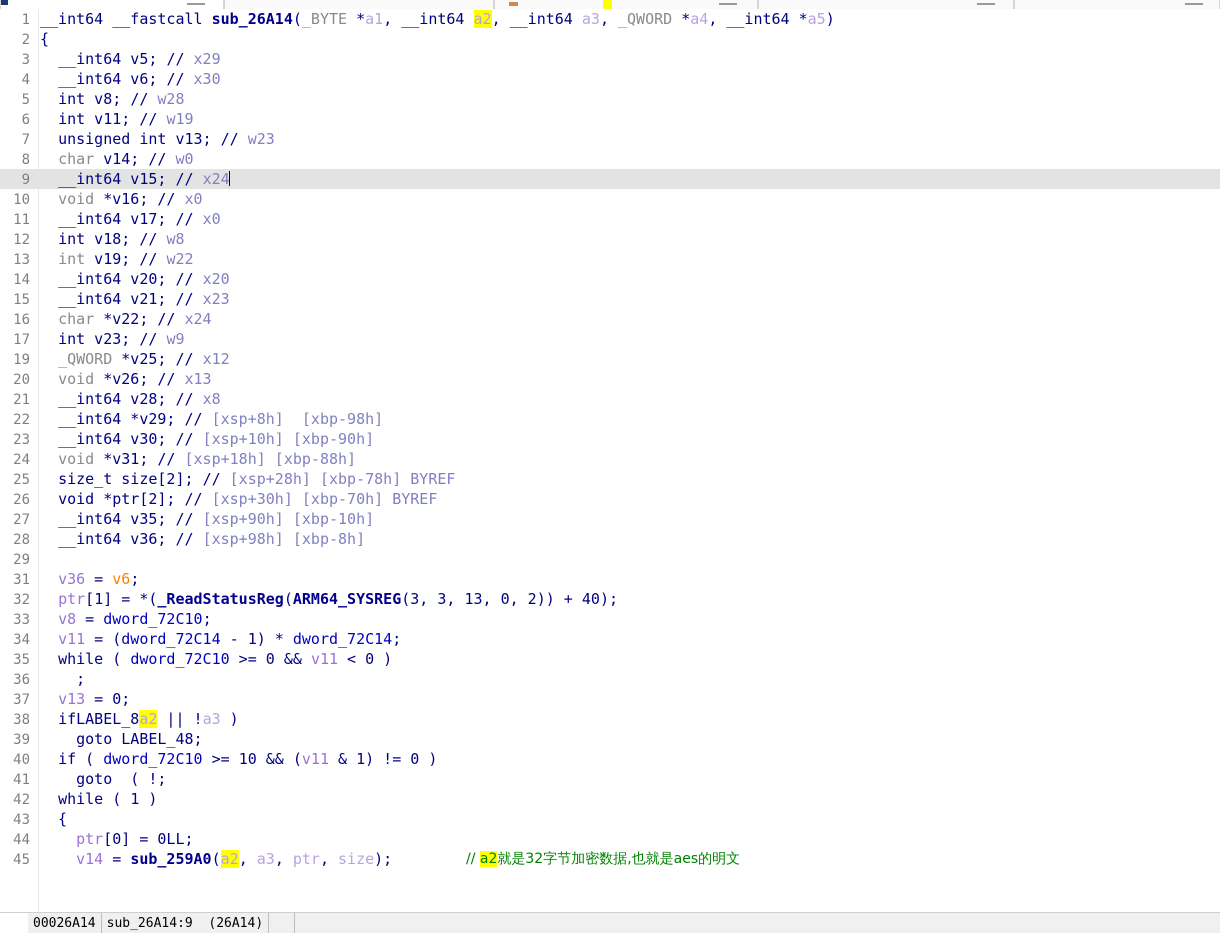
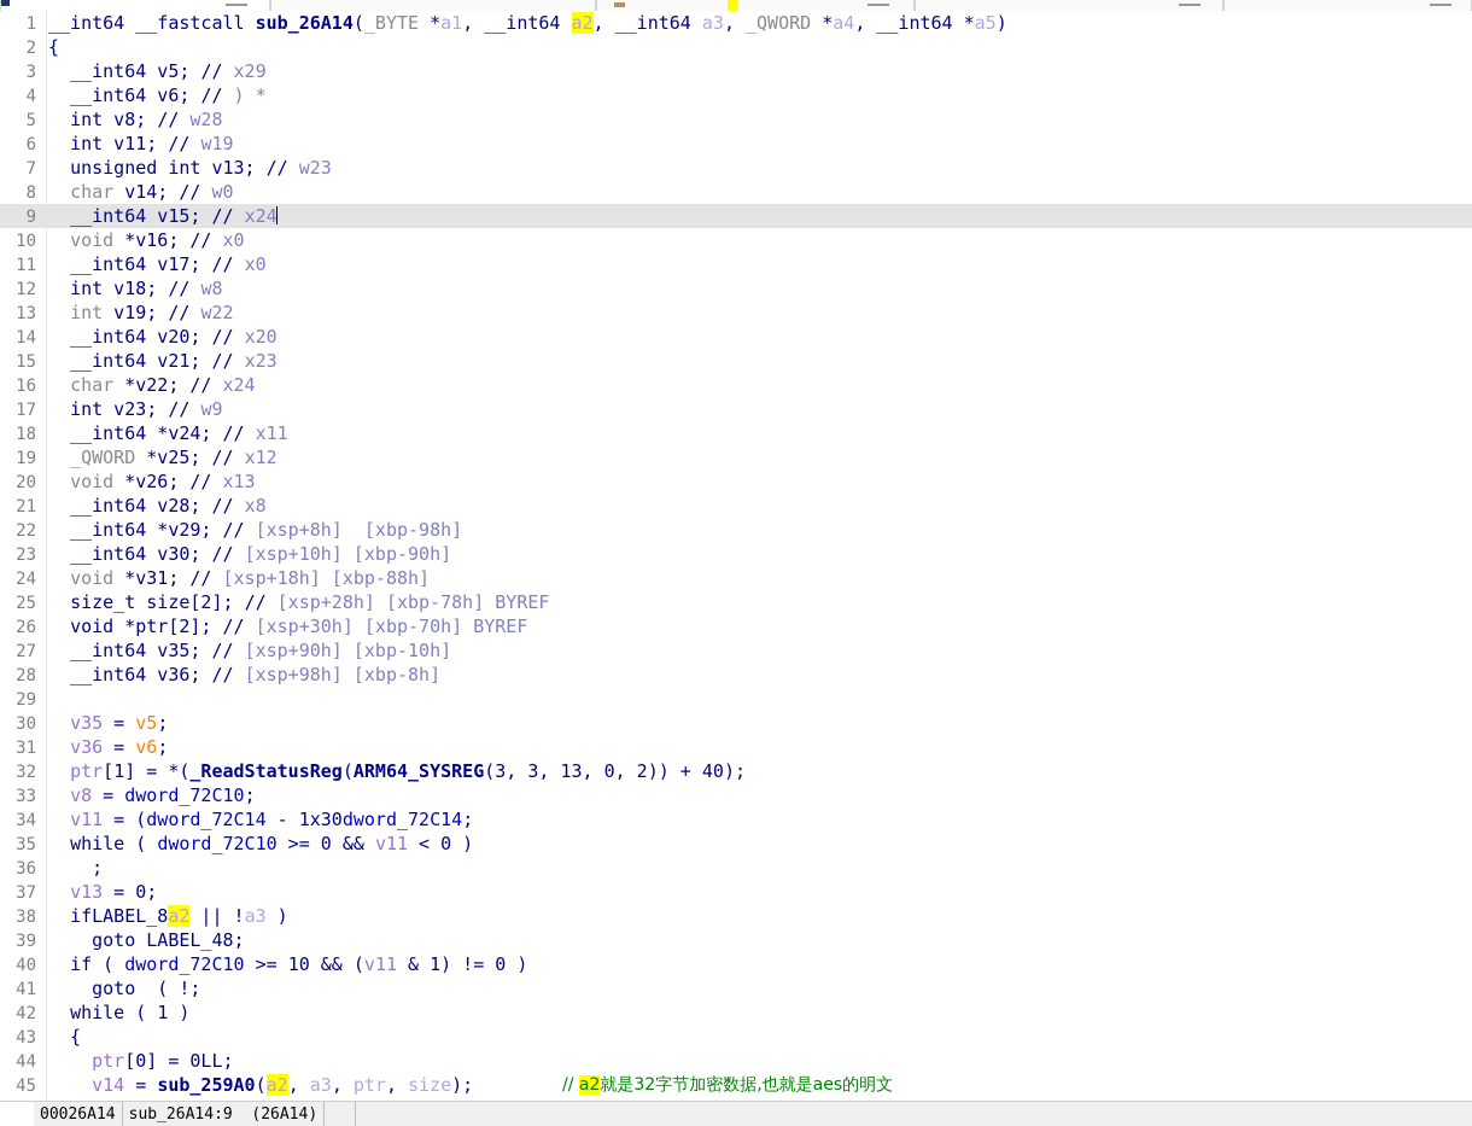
  1 __int64 __fastcall sub_26A14(_BYTE *a1, __int64 a2, __int64 a3, _QWORD *a4, __int64 *a5)
  2 {
  3 __int64 v5; // x29
- 4 __int64 v6; // x30
+ 4 __int64 v6; // ) *
  5 int v8; // w28
  6 int v11; // w19
  7 unsigned int v13; // w23
  8 char v14; // w0
  9 __int64 v15; // x24
  10 void *v16; // x0
  11 __int64 v17; // x0
  12 int v18; // w8
  13 int v19; // w22
  14 __int64 v20; // x20
  15 __int64 v21; // x23
  16 char *v22; // x24
  17 int v23; // w9
+ 18 __int64 *v24; // x11
  19 _QWORD *v25; // x12
  20 void *v26; // x13
  21 __int64 v28; // x8
  22 __int64 *v29; // [xsp+8h] [xbp-98h]
  23 __int64 v30; // [xsp+10h] [xbp-90h]
  24 void *v31; // [xsp+18h] [xbp-88h]
  25 size_t size[2]; // [xsp+28h] [xbp-78h] BYREF
  26 void *ptr[2]; // [xsp+30h] [xbp-70h] BYREF
  27 __int64 v35; // [xsp+90h] [xbp-10h]
  28 __int64 v36; // [xsp+98h] [xbp-8h]
  29
+ 30 v35 = v5;
  31 v36 = v6;
  32 ptr[1] = *(_ReadStatusReg(ARM64_SYSREG(3, 3, 13, 0, 2)) + 40);
  33 v8 = dword_72C10;
- 34 v11 = (dword_72C14 - 1) * dword_72C14;
+ 34 v11 = (dword_72C14 - 1x30dword_72C14;
  35 while ( dword_72C10 >= 0 && v11 < 0 )
  36 ;
  37 v13 = 0;
  38 ifLABEL_8a2 || !a3 )
  39 goto LABEL_48;
  40 if ( dword_72C10 >= 10 && (v11 & 1) != 0 )
  41 goto ( !;
  42 while ( 1 )
  43 {
  44 ptr[0] = 0LL;
  45 v14 = sub_259A0(a2, a3, ptr, size);
  // a2就是32字节加密数据,也就是aes的明文
  00026A14
  sub_26A14:9 (26A14)
